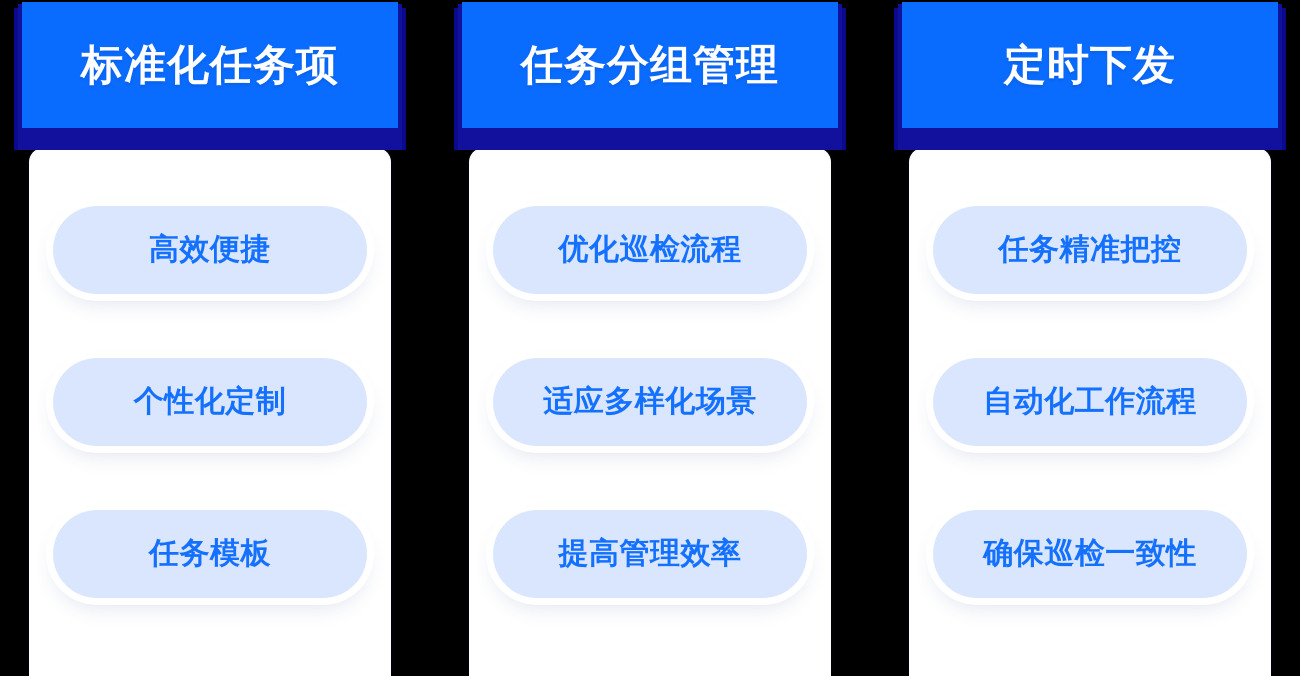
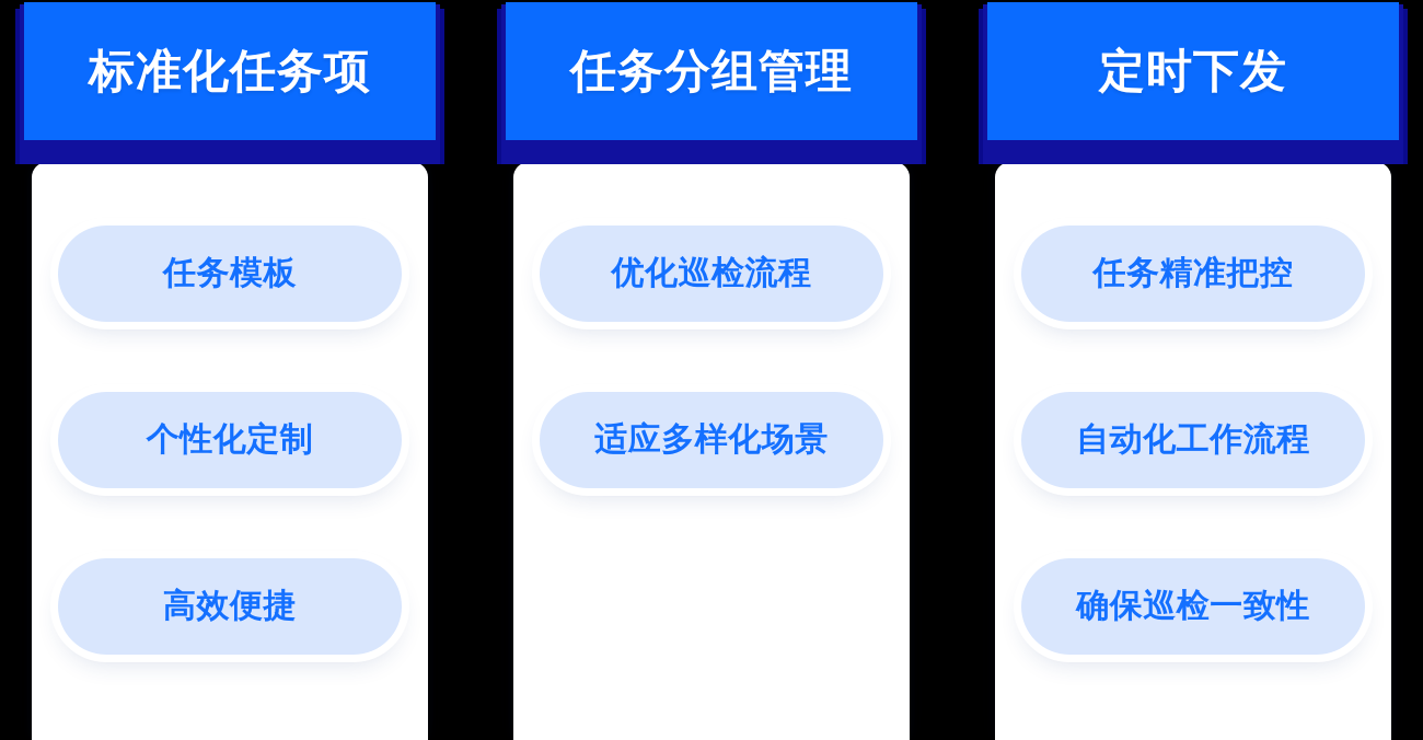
  标准化任务项
- 高效便捷
+ 任务模板
  个性化定制
- 任务模板
+ 高效便捷
  任务分组管理
  优化巡检流程
  适应多样化场景
- 提高管理效率
  定时下发
  任务精准把控
  自动化工作流程
  确保巡检一致性
